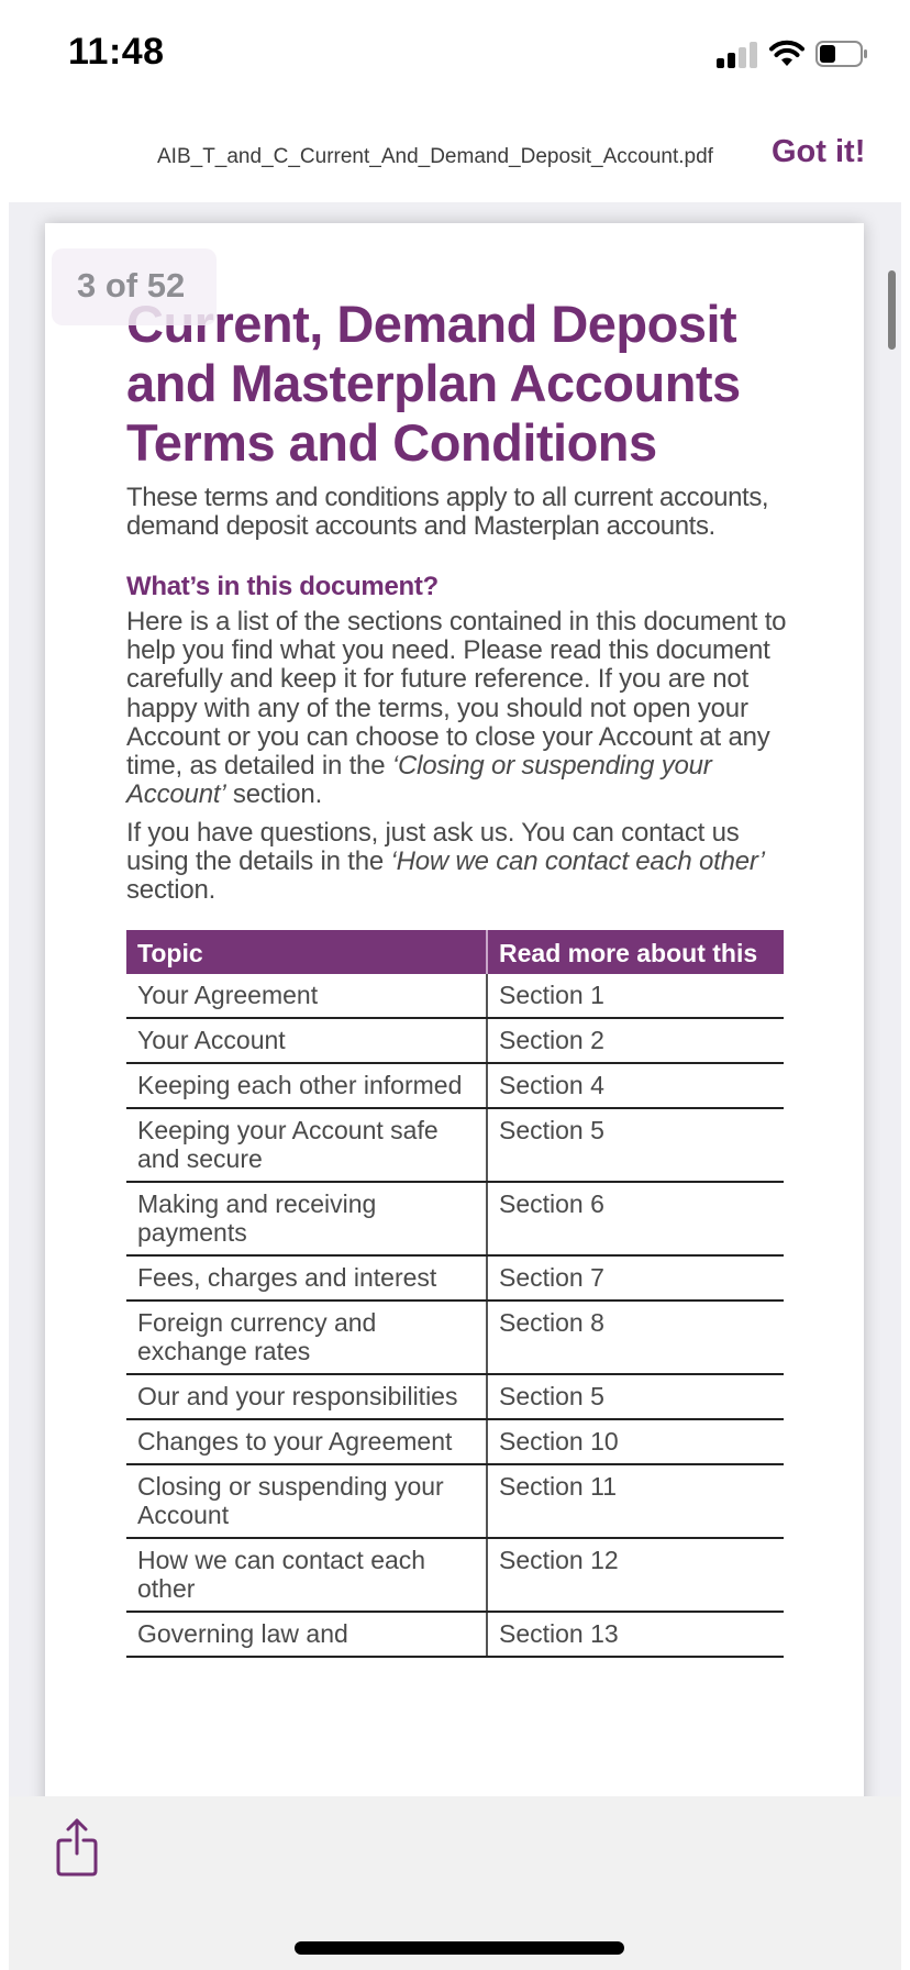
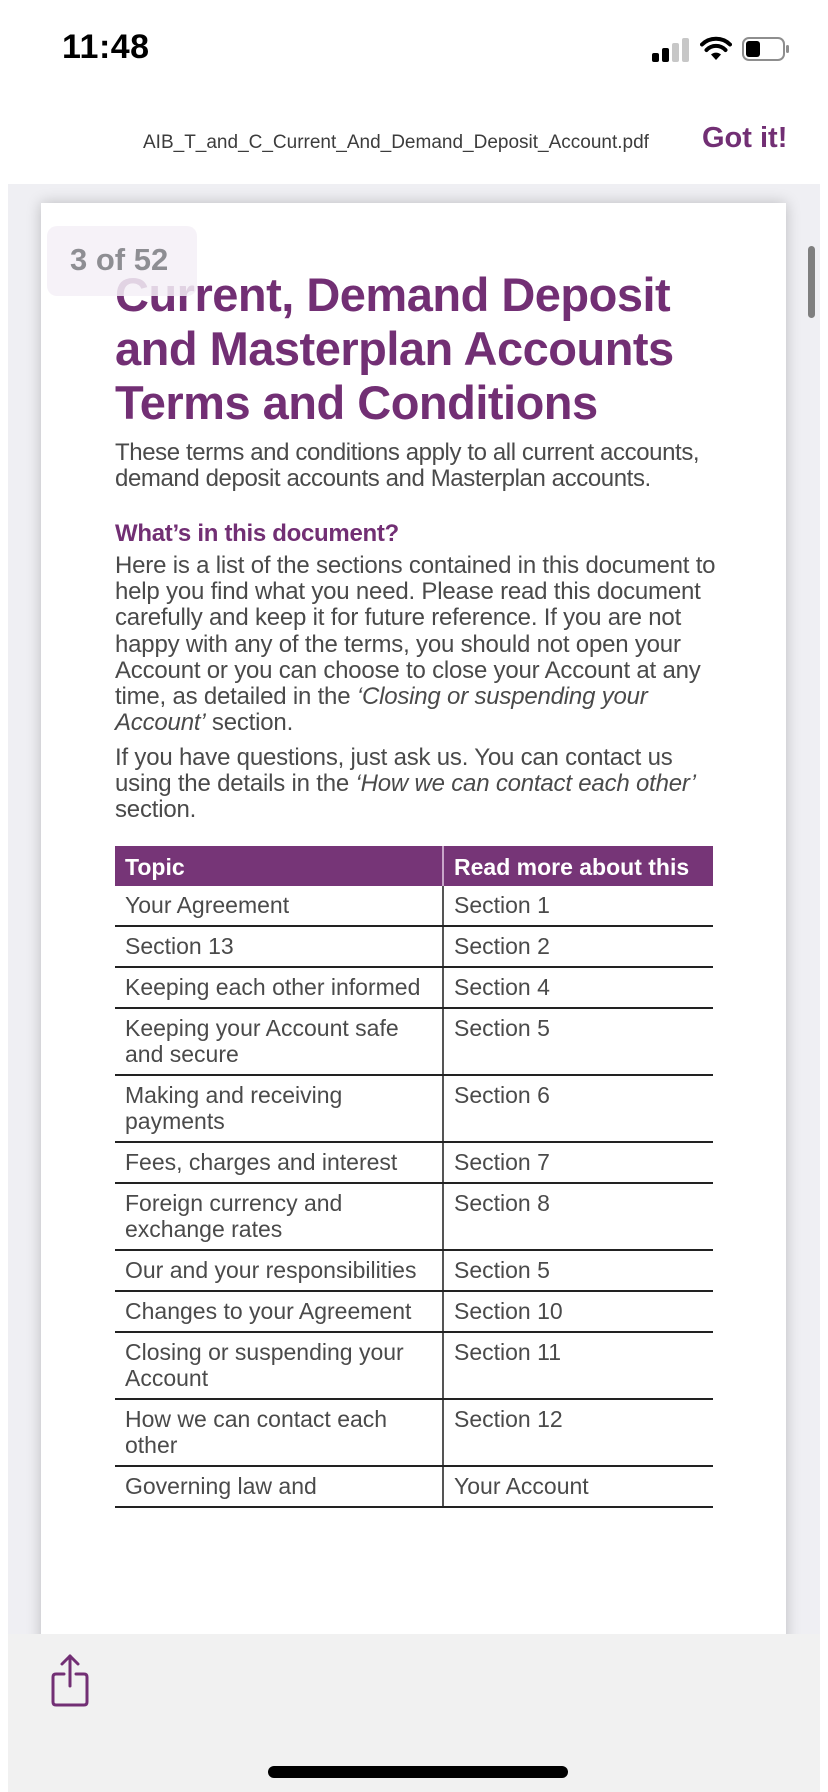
  11:48
  AIB_T_and_C_Current_And_Demand_Deposit_Account.pdf
  Got it!
  3 of 52
  Current, Demand Deposit and Masterplan Accounts Terms and Conditions
  These terms and conditions apply to all current accounts, demand deposit accounts and Masterplan accounts.
  What’s in this document?
  Here is a list of the sections contained in this document to help you find what you need. Please read this document carefully and keep it for future reference. If you are not happy with any of the terms, you should not open your Account or you can choose to close your Account at any time, as detailed in the ‘Closing or suspending your Account’ section.
  If you have questions, just ask us. You can contact us using the details in the ‘How we can contact each other’ section.
  Topic	Read more about this
  Your Agreement	Section 1
- Your Account	Section 2
+ Section 13	Section 2
  Keeping each other informed	Section 4
  Keeping your Account safe and secure	Section 5
  Making and receiving payments	Section 6
  Fees, charges and interest	Section 7
  Foreign currency and exchange rates	Section 8
  Our and your responsibilities	Section 5
  Changes to your Agreement	Section 10
  Closing or suspending your Account	Section 11
  How we can contact each other	Section 12
- Governing law and	Section 13
+ Governing law and	Your Account
